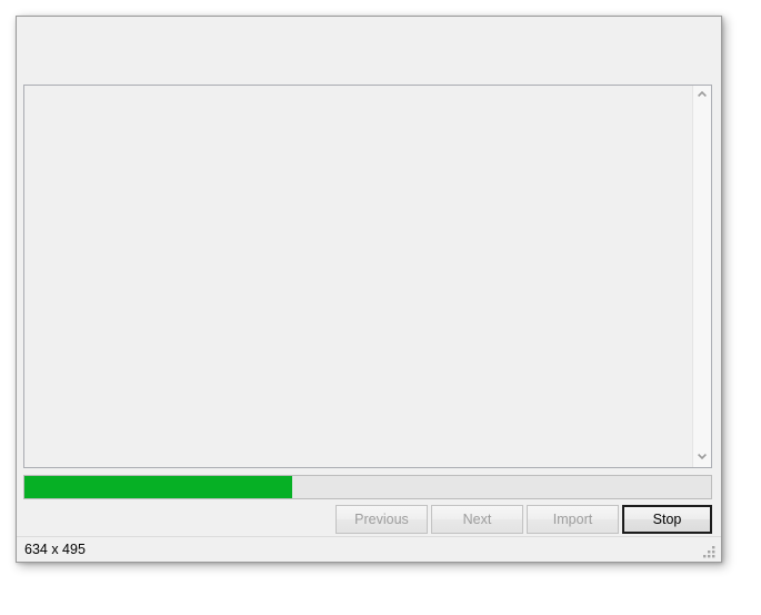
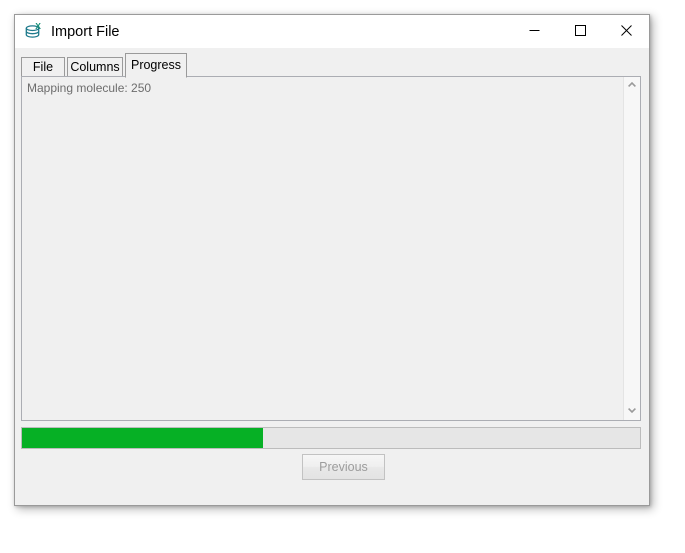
+ X
+ Import File
+ File
+ Columns
+ Progress
+ Mapping molecule: 250
  Previous
- Next
- Import
- Stop
- 634 x 495
